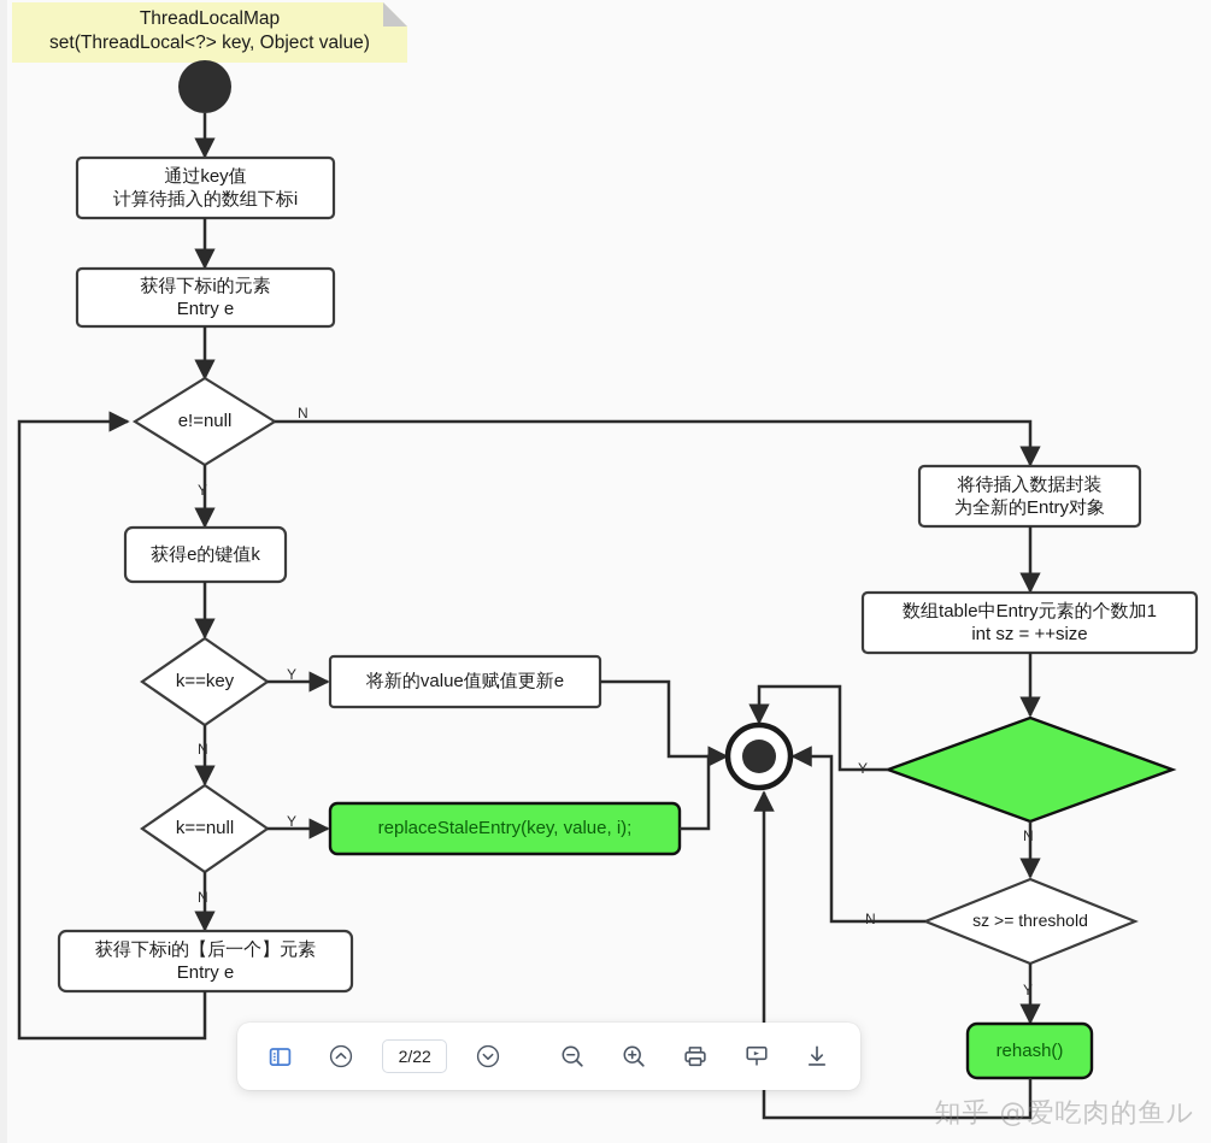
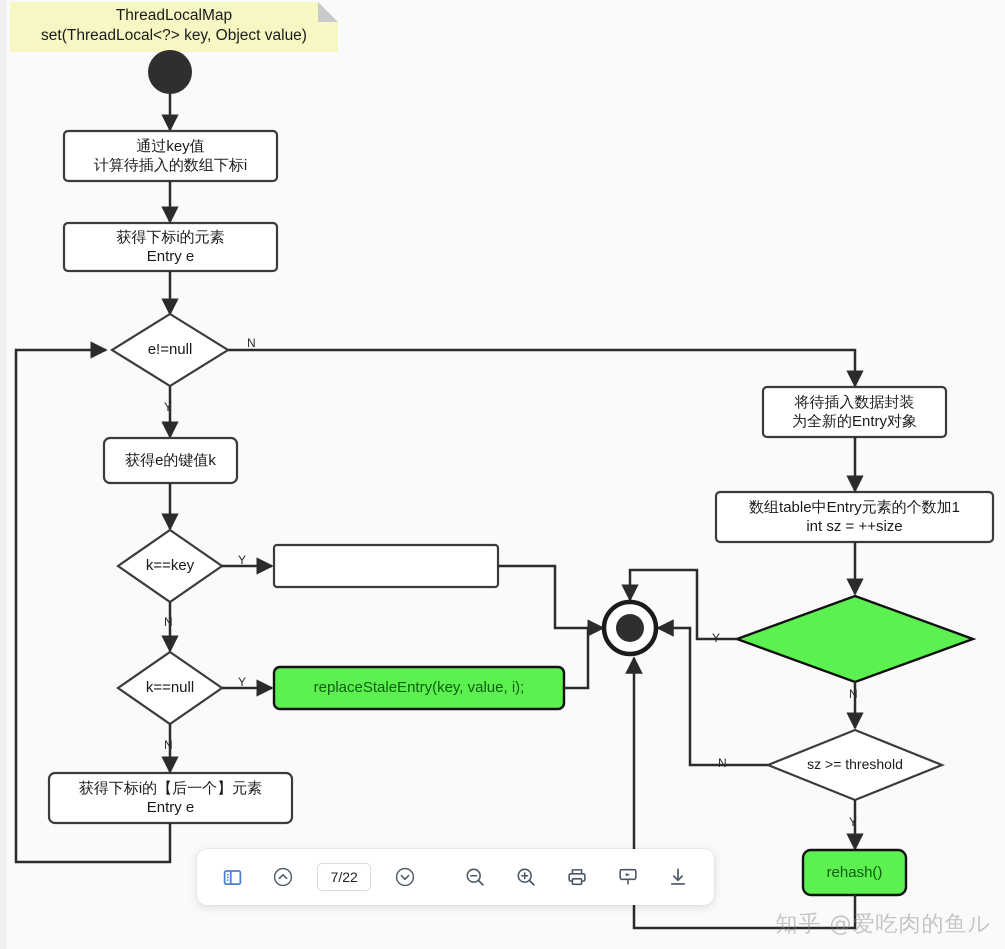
  ThreadLocalMap
  set(ThreadLocal<?> key, Object value)
  通过key值
  计算待插入的数组下标i
  获得下标i的元素
  Entry e
  e!=null
  获得e的键值k
  k==key
- 将新的value值赋值更新e
  k==null
  replaceStaleEntry(key, value, i);
  获得下标i的【后一个】元素
  Entry e
  将待插入数据封装
  为全新的Entry对象
  数组table中Entry元素的个数加1
  int sz = ++size
  sz >= threshold
  rehash()
  N
  Y
  Y
  N
  Y
  N
  Y
  N
  N
  Y
- 2/22
+ 7/22
  知乎 @爱吃肉的鱼ル
